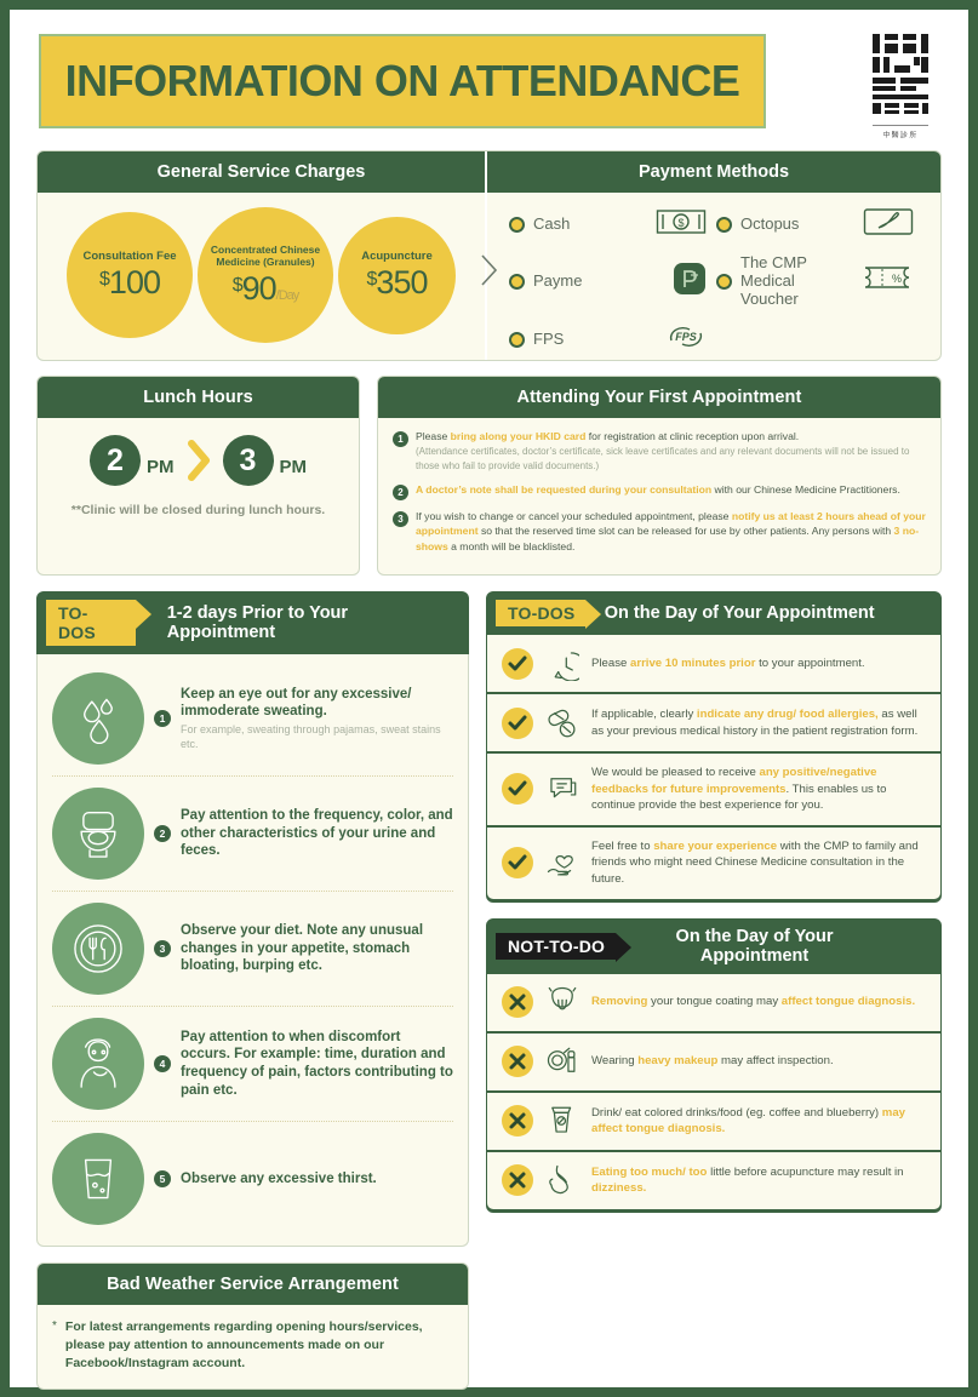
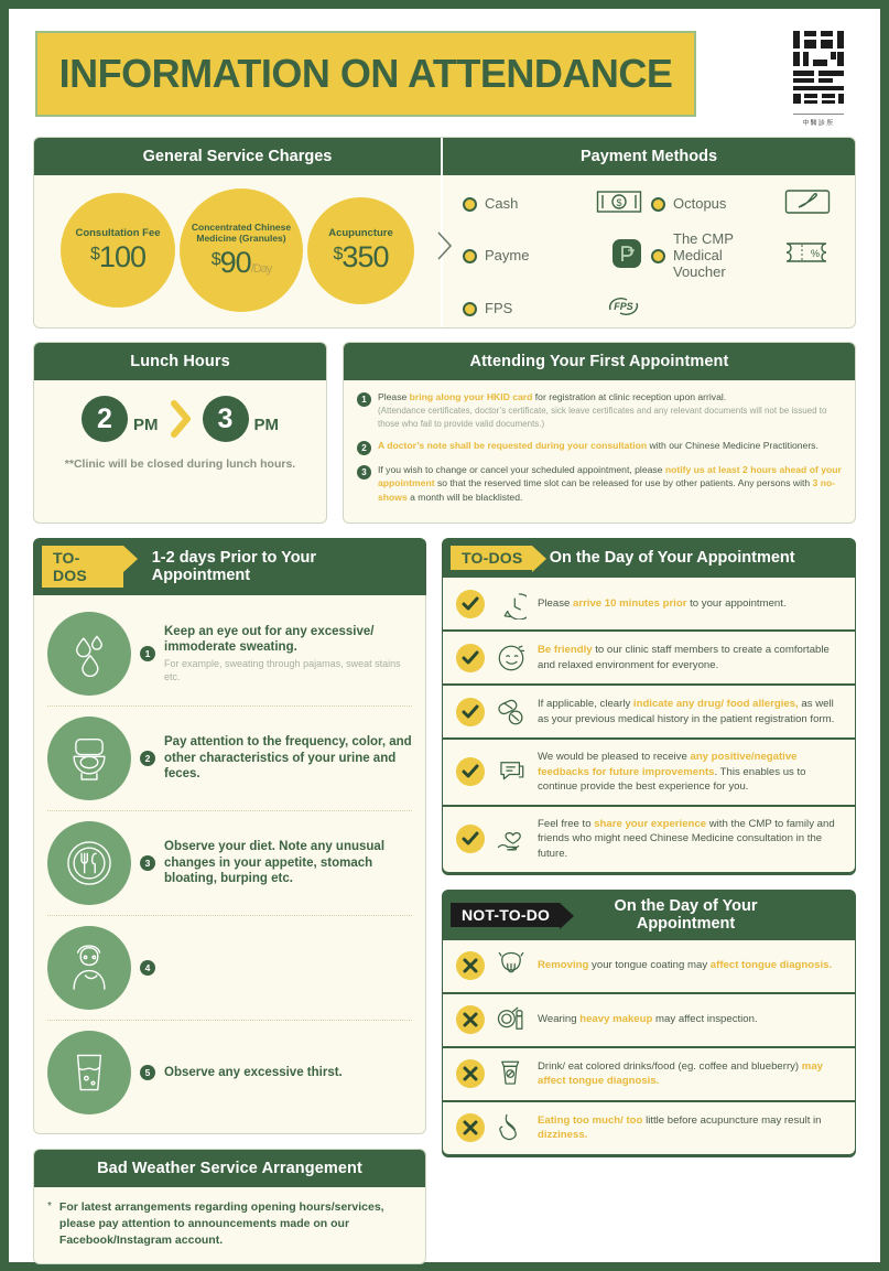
  INFORMATION ON ATTENDANCE
  General Service Charges
  Consultation Fee
  $100
  Concentrated Chinese Medicine (Granules)
  $90/Day
  Acupuncture
  $350
  Payment Methods
  Cash
  $
  Octopus
  Payme
  The CMP Medical Voucher
  %
  FPS
  FPS
  Lunch Hours
  2
  PM
  3
  PM
  **Clinic will be closed during lunch hours.
  Attending Your First Appointment
  1
  Please bring along your HKID card for registration at clinic reception upon arrival.
  (Attendance certificates, doctor’s certificate, sick leave certificates and any relevant documents will not be issued to those who fail to provide valid documents.)
  2
  A doctor’s note shall be requested during your consultation with our Chinese Medicine Practitioners.
  3
  If you wish to change or cancel your scheduled appointment, please notify us at least 2 hours ahead of your appointment so that the reserved time slot can be released for use by other patients. Any persons with 3 no-shows a month will be blacklisted.
  TO-DOS
  1-2 days Prior to Your Appointment
  1
  Keep an eye out for any excessive/ immoderate sweating.
  For example, sweating through pajamas, sweat stains etc.
  2
  Pay attention to the frequency, color, and other characteristics of your urine and feces.
  3
  Observe your diet. Note any unusual changes in your appetite, stomach bloating, burping etc.
  4
- Pay attention to when discomfort occurs. For example: time, duration and frequency of pain, factors contributing to pain etc.
  5
  Observe any excessive thirst.
  Bad Weather Service Arrangement
  *
  For latest arrangements regarding opening hours/services, please pay attention to announcements made on our Facebook/Instagram account.
  TO-DOS
  On the Day of Your Appointment
  Please arrive 10 minutes prior to your appointment.
+ Be friendly to our clinic staff members to create a comfortable and relaxed environment for everyone.
  If applicable, clearly indicate any drug/ food allergies, as well as your previous medical history in the patient registration form.
  We would be pleased to receive any positive/negative feedbacks for future improvements. This enables us to continue provide the best experience for you.
  Feel free to share your experience with the CMP to family and friends who might need Chinese Medicine consultation in the future.
  NOT-TO-DO
  On the Day of Your Appointment
  Removing your tongue coating may affect tongue diagnosis.
  Wearing heavy makeup may affect inspection.
  Drink/ eat colored drinks/food (eg. coffee and blueberry) may affect tongue diagnosis.
  Eating too much/ too little before acupuncture may result in dizziness.
